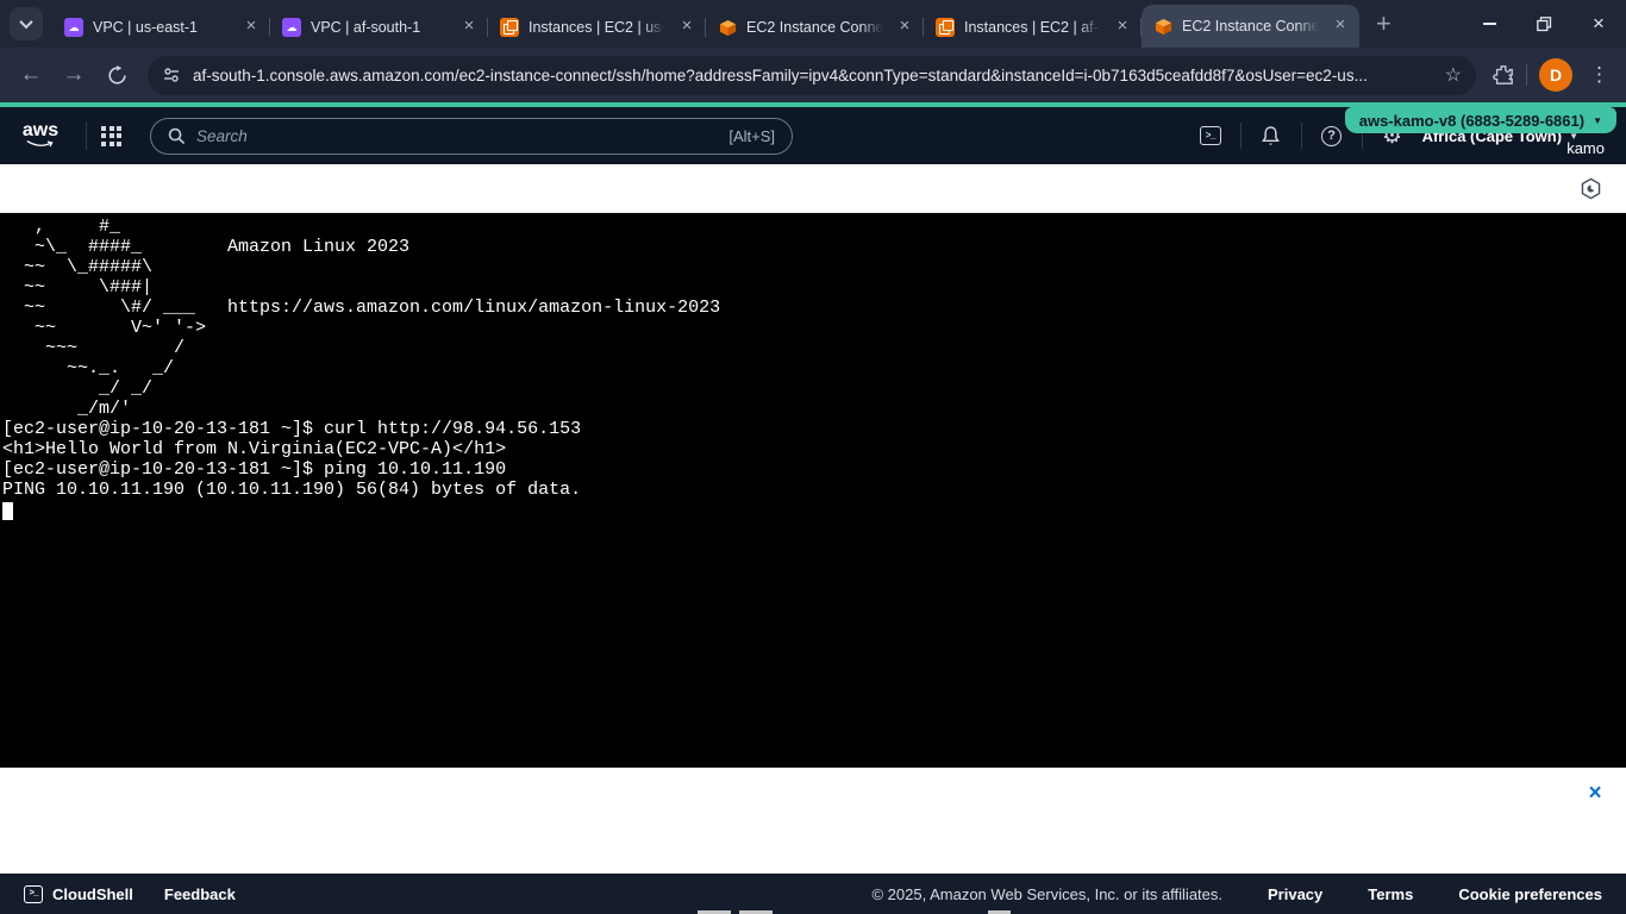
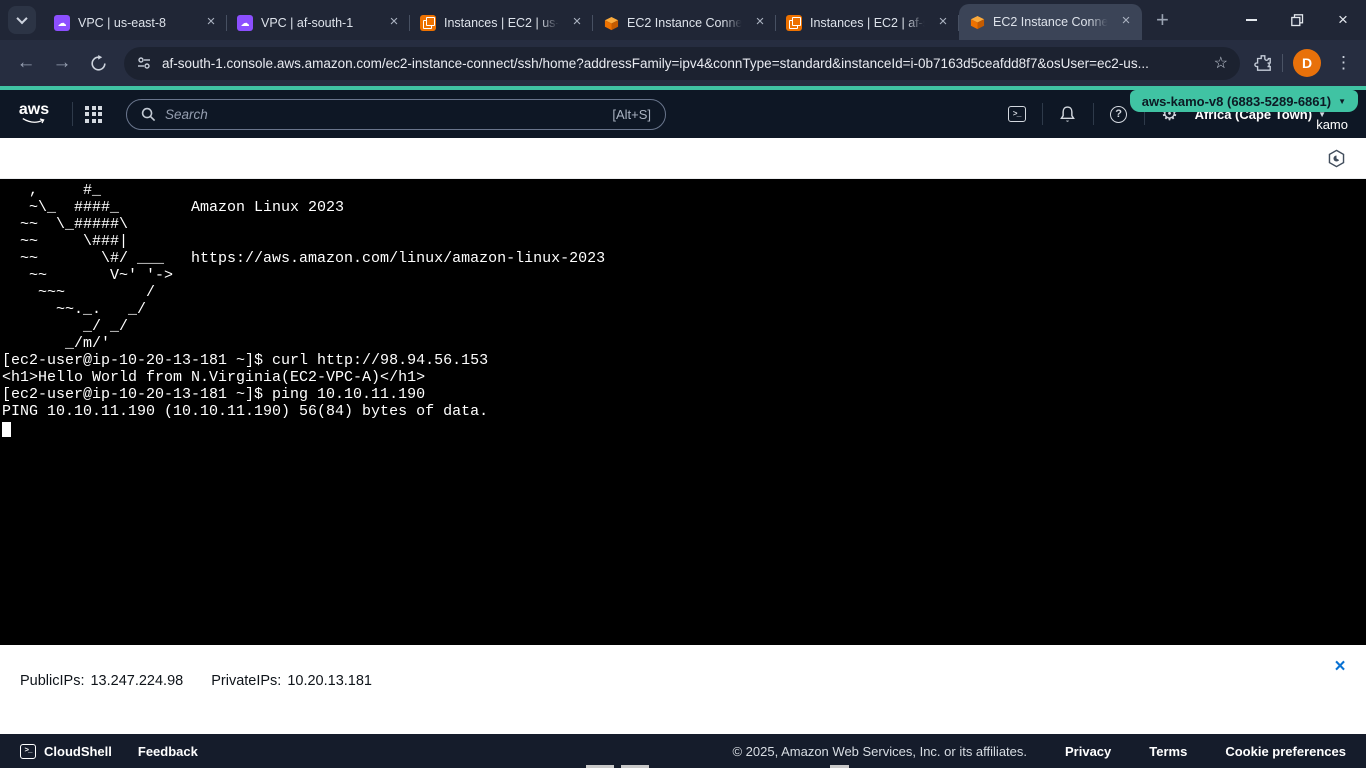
  ☁
- VPC | us-east-1
+ VPC | us-east-8
  ×
  ☁
  VPC | af-south-1
  ×
  Instances | EC2 | us-
  ×
  EC2 Instance Conne
  ×
  Instances | EC2 | af-s
  ×
  EC2 Instance Conne
  ×
  +
  ×
  ←
  →
  af-south-1.console.aws.amazon.com/ec2-instance-connect/ssh/home?addressFamily=ipv4&connType=standard&instanceId=i-0b7163d5ceafdd8f7&osUser=ec2-us...
  ☆
  D
  ⋮
  aws
  Search
  [Alt+S]
  >_
  ?
  ⚙
  Africa (Cape Town)
  ▼
  aws-kamo-v8 (6883-5289-6861)
  ▼
  kamo
  , #_
  ~\_ ####_ Amazon Linux 2023
  ~~ \_#####\
  ~~ \###|
  ~~ \#/ ___ https://aws.amazon.com/linux/amazon-linux-2023
  ~~ V~' '->
  ~~~ /
  ~~._. _/
  _/ _/
  _/m/'
  [ec2-user@ip-10-20-13-181 ~]$ curl http://98.94.56.153
  <h1>Hello World from N.Virginia(EC2-VPC-A)</h1>
  [ec2-user@ip-10-20-13-181 ~]$ ping 10.10.11.190
  PING 10.10.11.190 (10.10.11.190) 56(84) bytes of data.
+ PublicIPs:
+ 13.247.224.98
+ PrivateIPs:
+ 10.20.13.181
  ×
  >_
  CloudShell
  Feedback
  © 2025, Amazon Web Services, Inc. or its affiliates.
  Privacy
  Terms
  Cookie preferences
